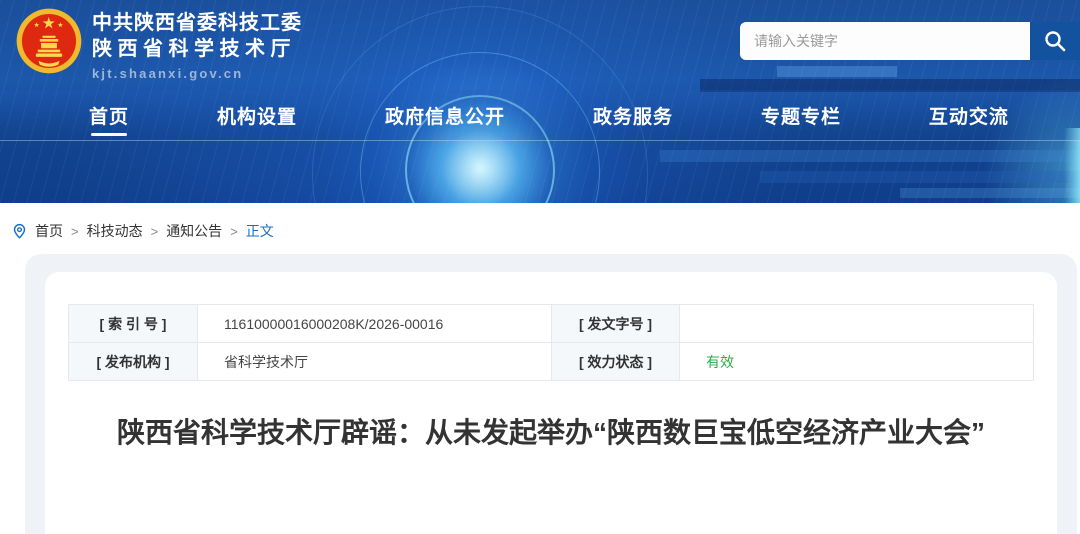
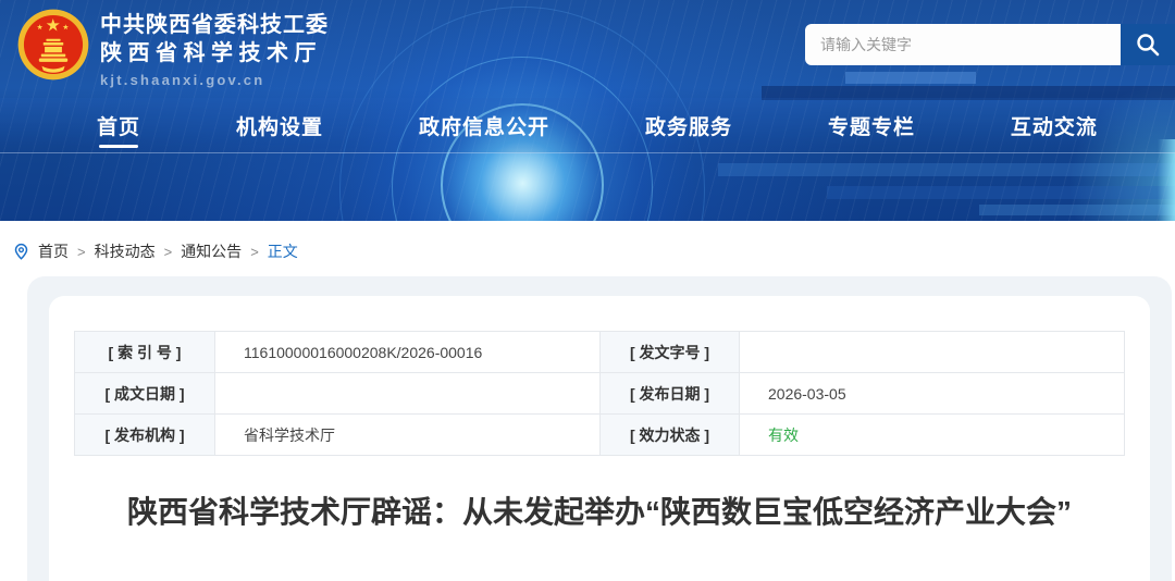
  中共陕西省委科技工委
  陕西省科学技术厅
  kjt.shaanxi.gov.cn
  请输入关键字
  首页
  机构设置
  政府信息公开
  政务服务
  专题专栏
  互动交流
  首页
  >
  科技动态
  >
  通知公告
  >
  正文
  [ 索 引 号 ]	11610000016000208K/2026-00016	[ 发文字号 ]
+ [ 成文日期 ]		[ 发布日期 ]	2026-03-05
  [ 发布机构 ]	省科学技术厅	[ 效力状态 ]	有效
  陕西省科学技术厅辟谣：从未发起举办“陕西数巨宝低空经济产业大会”
